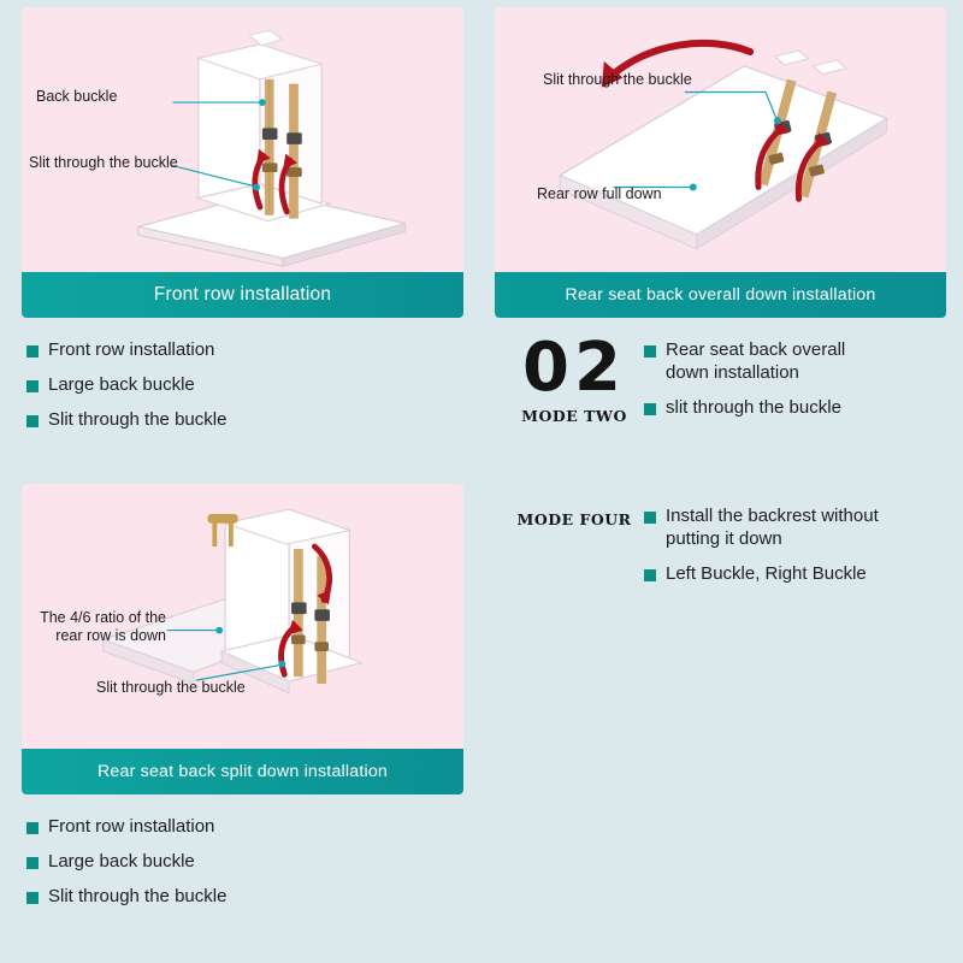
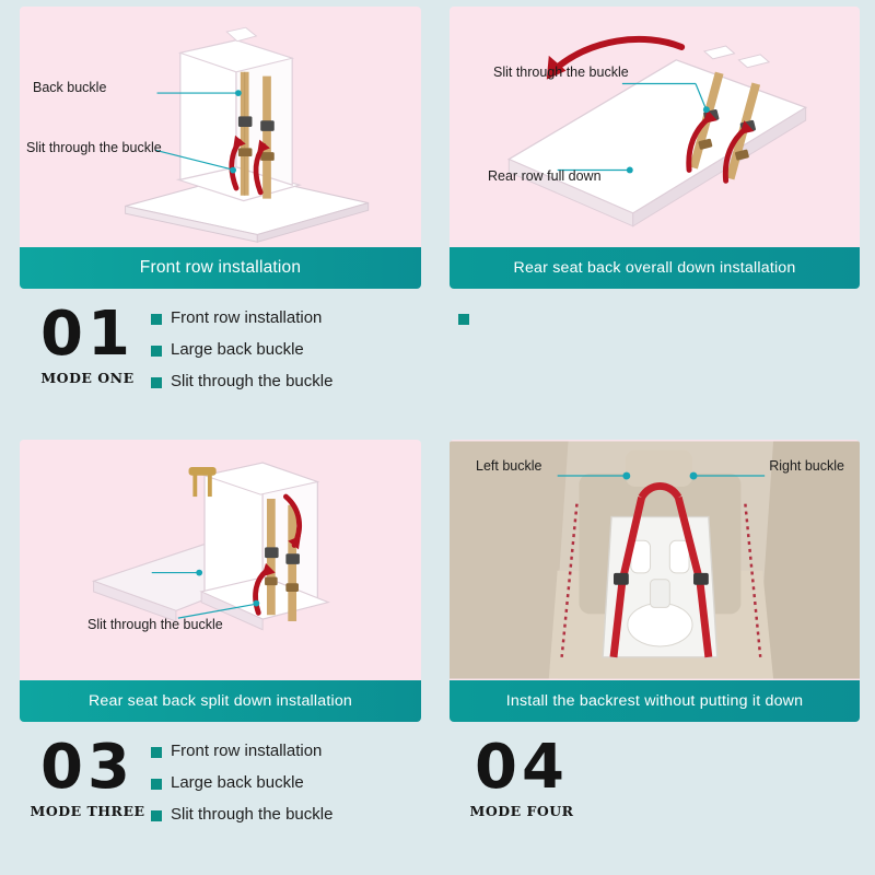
  Back buckle
  Slit through the buckle
  Front row installation
+ 01
+ MODE ONE
  Front row installation
  Large back buckle
  Slit through the buckle
  Slit through the buckle
  Rear row full down
  Rear seat back overall down installation
- 02
- MODE TWO
- Rear seat back overall
- down installation
- slit through the buckle
- The 4/6 ratio of the rear row is down
  Slit through the buckle
  Rear seat back split down installation
+ 03
+ MODE THREE
  Front row installation
  Large back buckle
  Slit through the buckle
+ Left buckle
+ Right buckle
+ Install the backrest without putting it down
+ 04
  MODE FOUR
- Install the backrest without
- putting it down
- Left Buckle, Right Buckle
